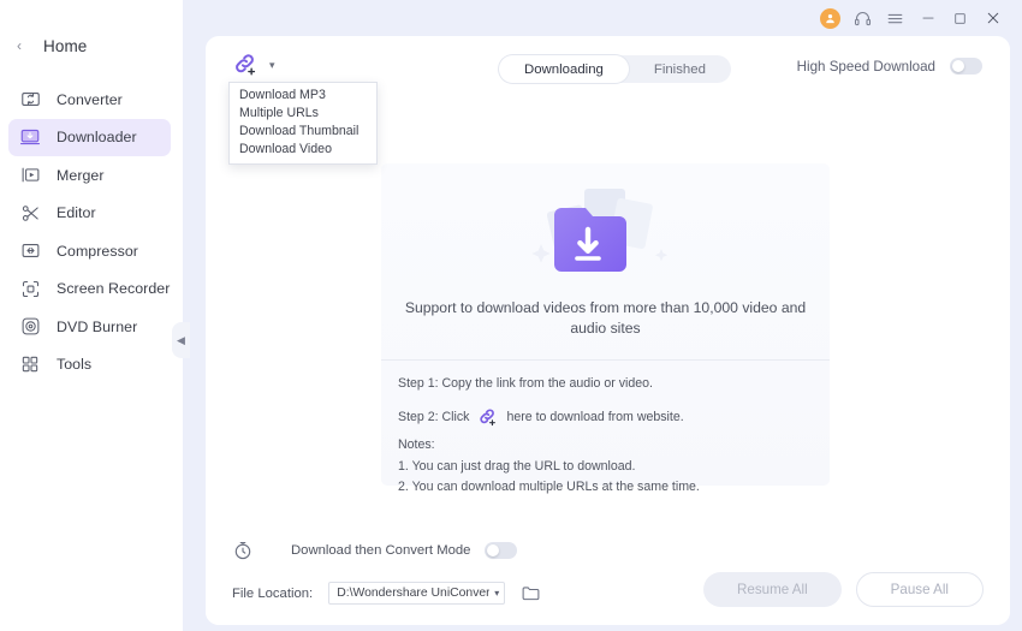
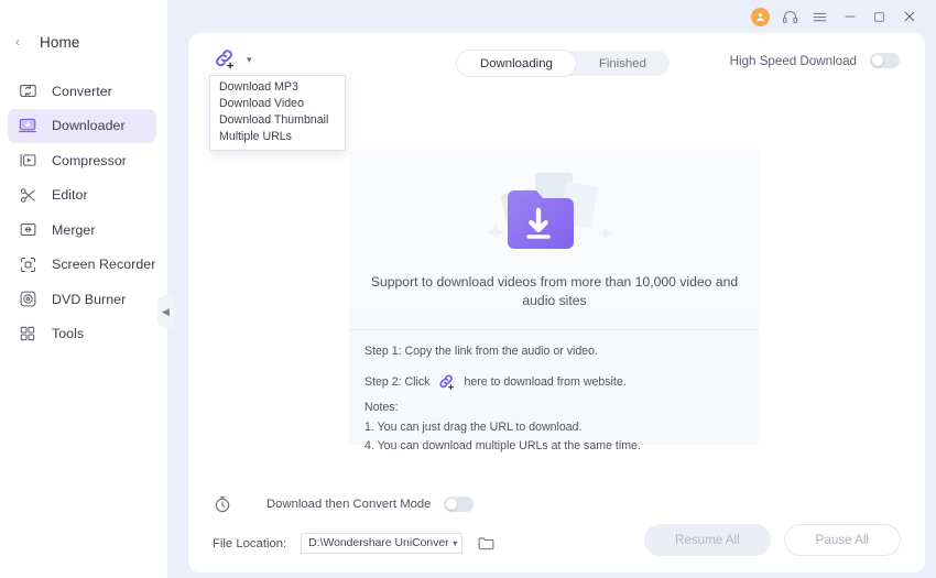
  ‹
  Home
  Converter
  Downloader
- Merger
+ Compressor
  Editor
- Compressor
+ Merger
  Screen Recorder
  DVD Burner
  Tools
  ◀
  ▾
  Downloading
  Finished
  High Speed Download
  Support to download videos from more than 10,000 video and audio sites
  Step 1: Copy the link from the audio or video.
  Step 2: Click
  here to download from website.
  Notes:
  1. You can just drag the URL to download.
- 2. You can download multiple URLs at the same time.
+ 4. You can download multiple URLs at the same time.
  Download then Convert Mode
  File Location:
  D:\Wondershare UniConver
  ▾
  Resume All
  Pause All
  Download MP3
- Multiple URLs
+ Download Video
  Download Thumbnail
- Download Video
+ Multiple URLs
